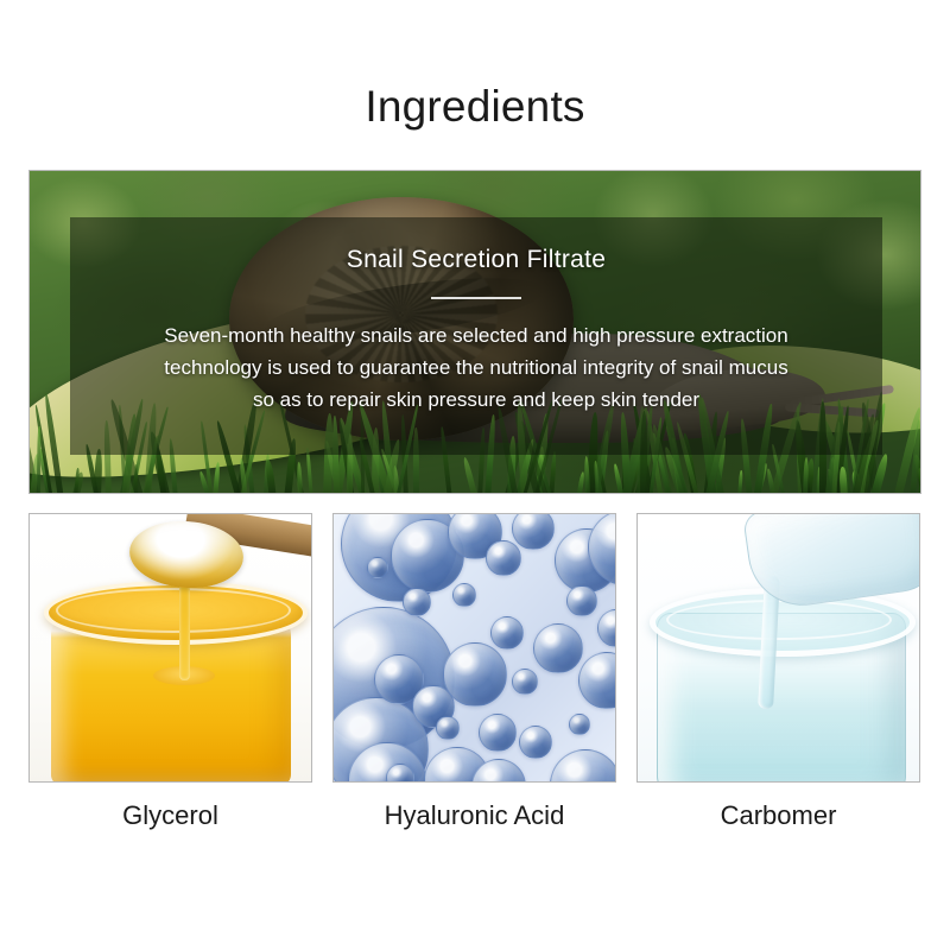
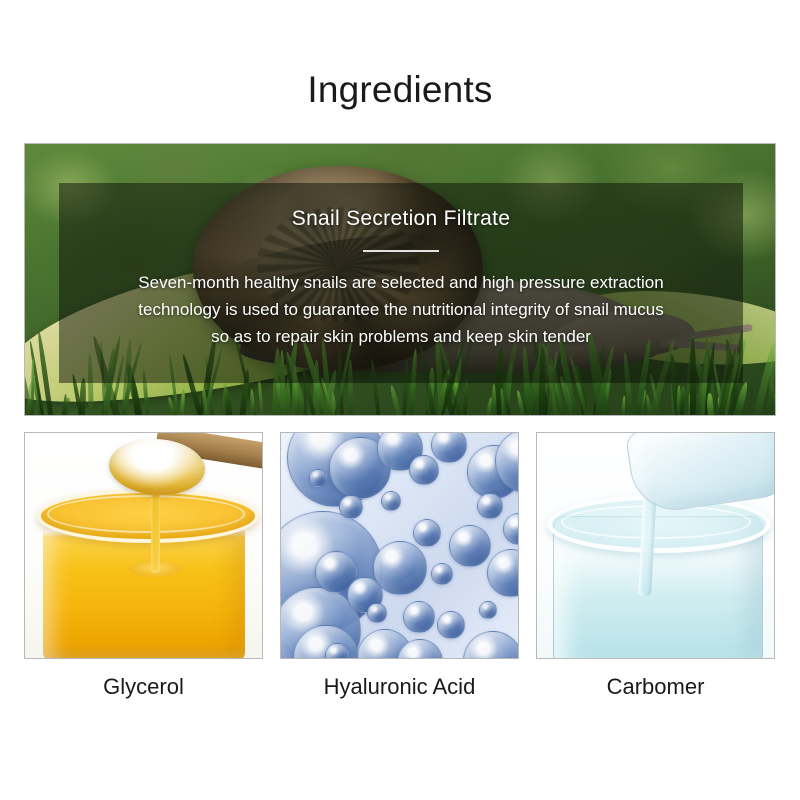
  Ingredients
  Snail Secretion Filtrate
  Seven-month healthy snails are selected and high pressure extraction
  technology is used to guarantee the nutritional integrity of snail mucus
- so as to repair skin pressure and keep skin tender
+ so as to repair skin problems and keep skin tender
  Glycerol
  Hyaluronic Acid
  Carbomer
